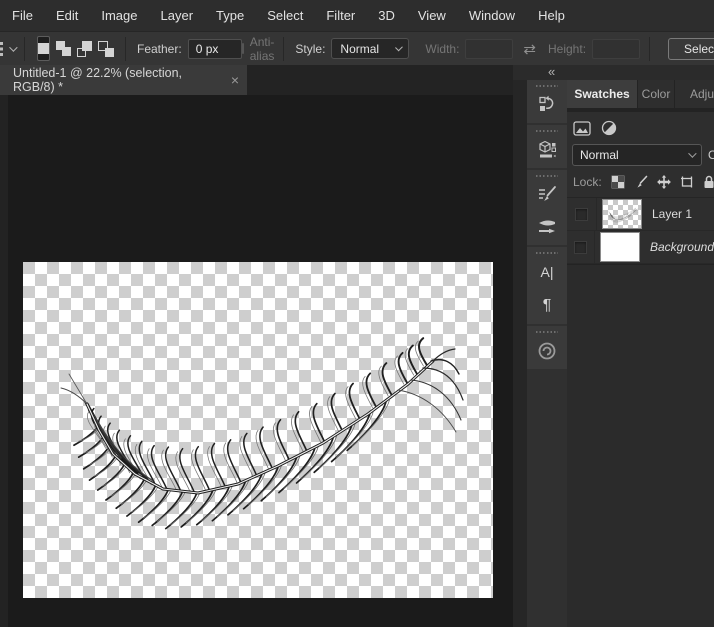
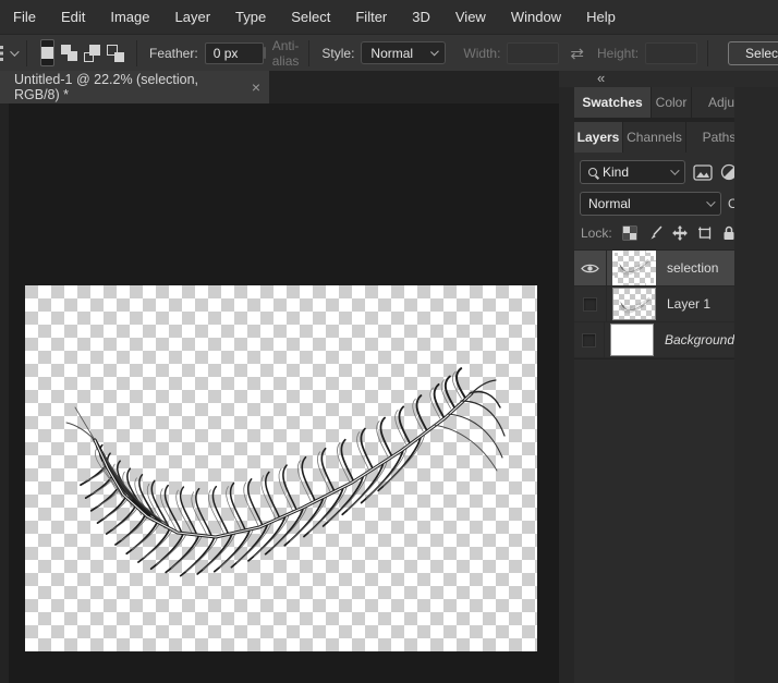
  File
  Edit
  Image
  Layer
  Type
  Select
  Filter
  3D
  View
  Window
  Help
  Feather:
  0 px
  Anti-alias
  Style:
  Normal
  Width:
  ⇄
  Height:
  Selec
  Untitled-1 @ 22.2% (selection, RGB/8) *
  ×
  «
- A|
- ¶
  Swatches
  Color
  Adju
+ Layers
+ Channels
+ Paths
+ Kind
  Normal
  O
  Lock:
+ selection
  Layer 1
  Background
